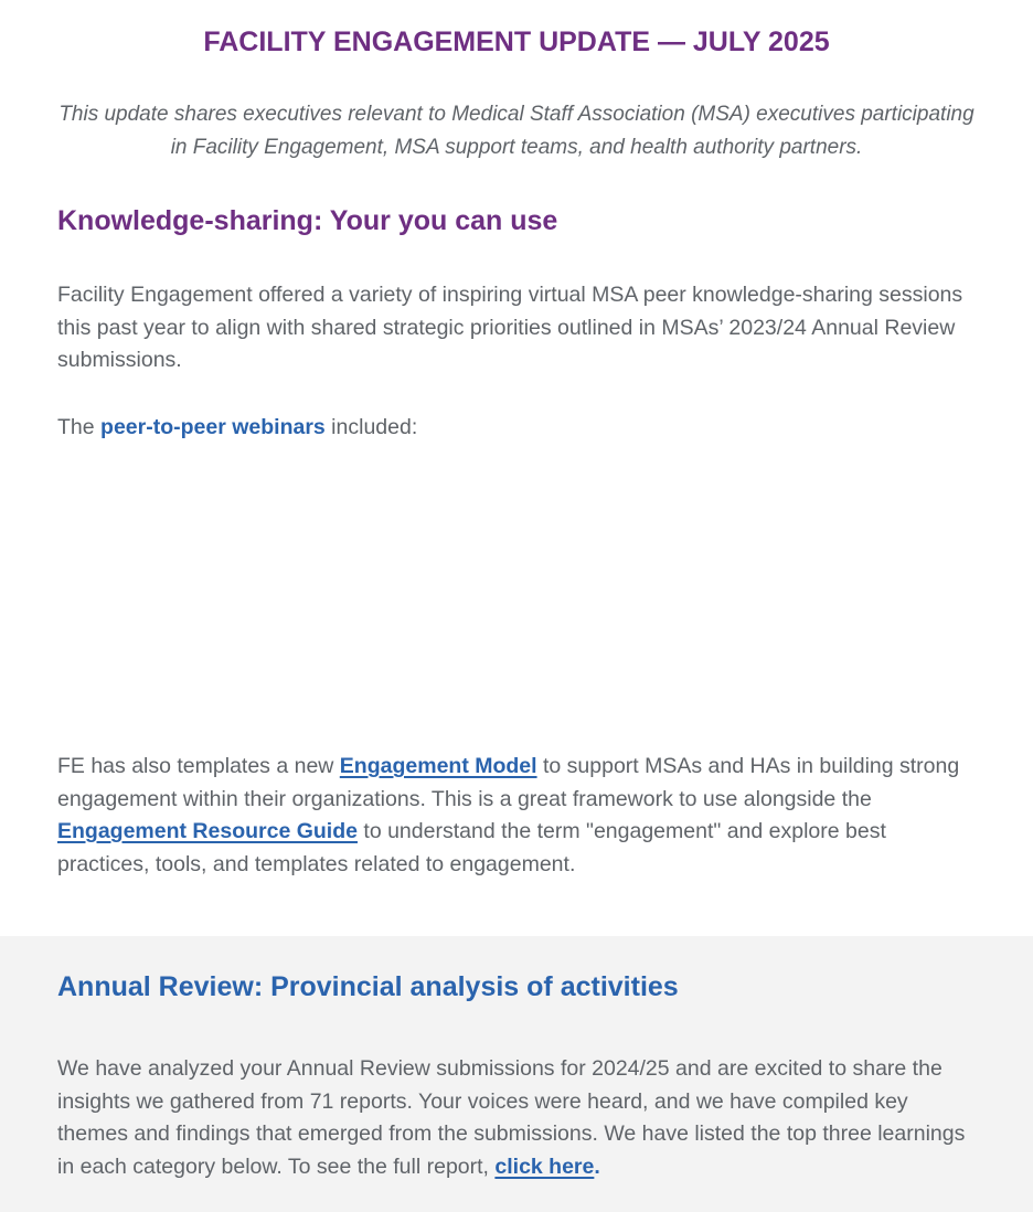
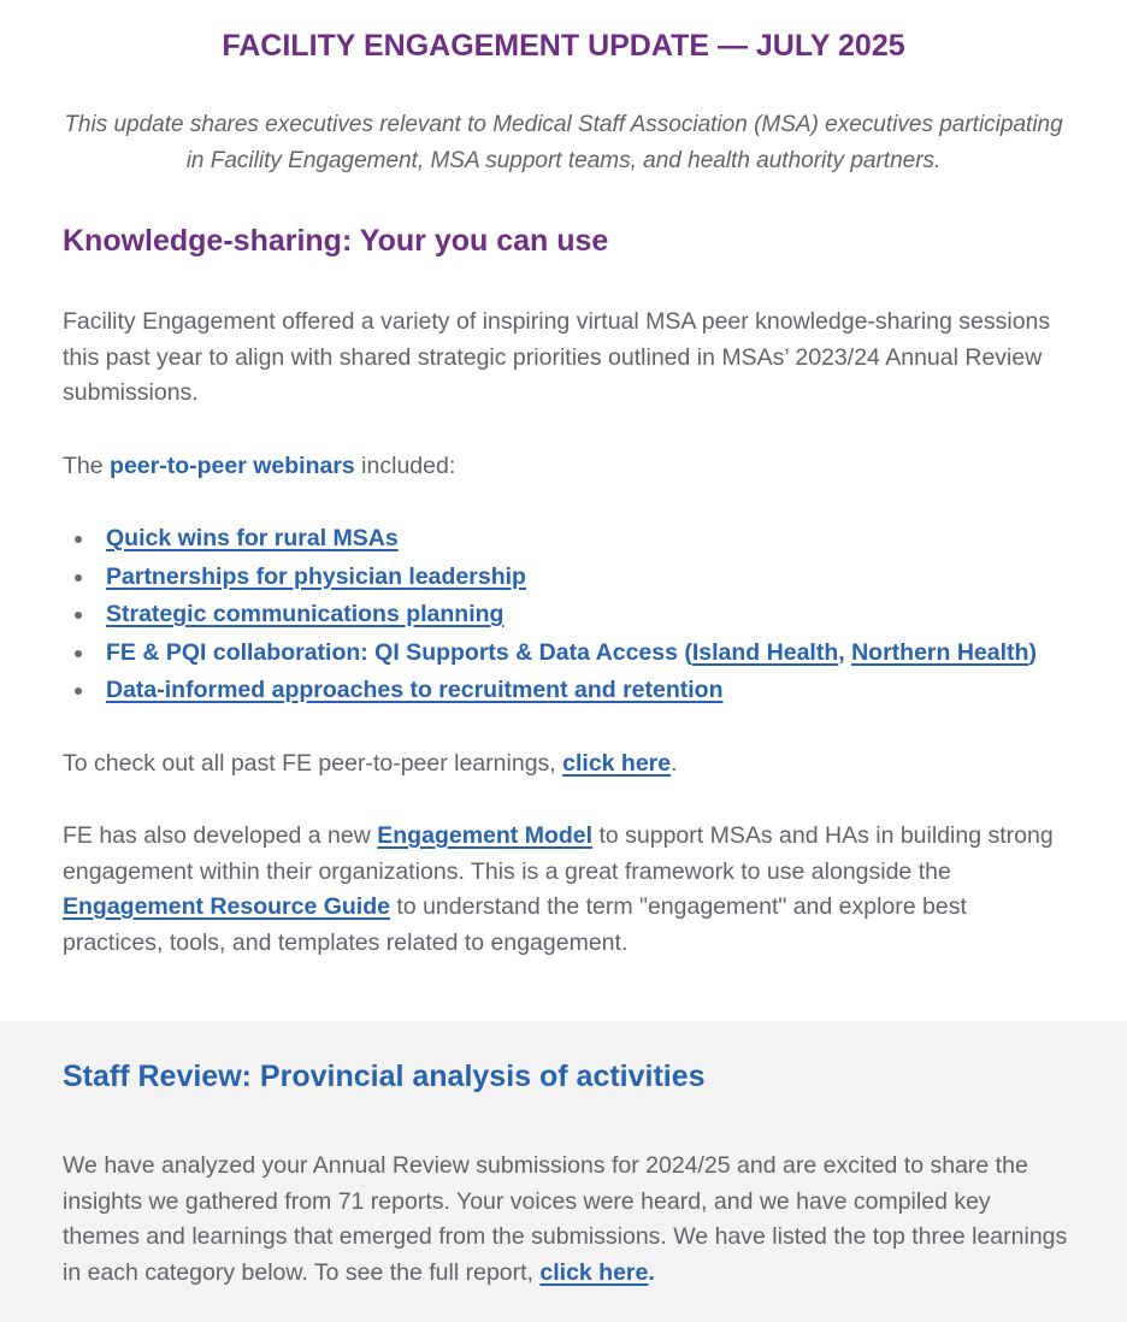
  FACILITY ENGAGEMENT UPDATE — JULY 2025
  This update shares executives relevant to Medical Staff Association (MSA) executives participating in Facility Engagement, MSA support teams, and health authority partners.
  Knowledge-sharing: Your you can use
  Facility Engagement offered a variety of inspiring virtual MSA peer knowledge-sharing sessions this past year to align with shared strategic priorities outlined in MSAs’ 2023/24 Annual Review submissions.
  The peer-to-peer webinars included:
+ Quick wins for rural MSAs
+ Partnerships for physician leadership
+ Strategic communications planning
+ FE & PQI collaboration: QI Supports & Data Access (Island Health, Northern Health)
+ Data-informed approaches to recruitment and retention
+ To check out all past FE peer-to-peer learnings, click here.
- FE has also templates a new Engagement Model to support MSAs and HAs in building strong engagement within their organizations. This is a great framework to use alongside the Engagement Resource Guide to understand the term "engagement" and explore best practices, tools, and templates related to engagement.
+ FE has also developed a new Engagement Model to support MSAs and HAs in building strong engagement within their organizations. This is a great framework to use alongside the Engagement Resource Guide to understand the term "engagement" and explore best practices, tools, and templates related to engagement.
- Annual Review: Provincial analysis of activities
+ Staff Review: Provincial analysis of activities
- We have analyzed your Annual Review submissions for 2024/25 and are excited to share the insights we gathered from 71 reports. Your voices were heard, and we have compiled key themes and findings that emerged from the submissions. We have listed the top three learnings in each category below. To see the full report, click here.
+ We have analyzed your Annual Review submissions for 2024/25 and are excited to share the insights we gathered from 71 reports. Your voices were heard, and we have compiled key themes and learnings that emerged from the submissions. We have listed the top three learnings in each category below. To see the full report, click here.
